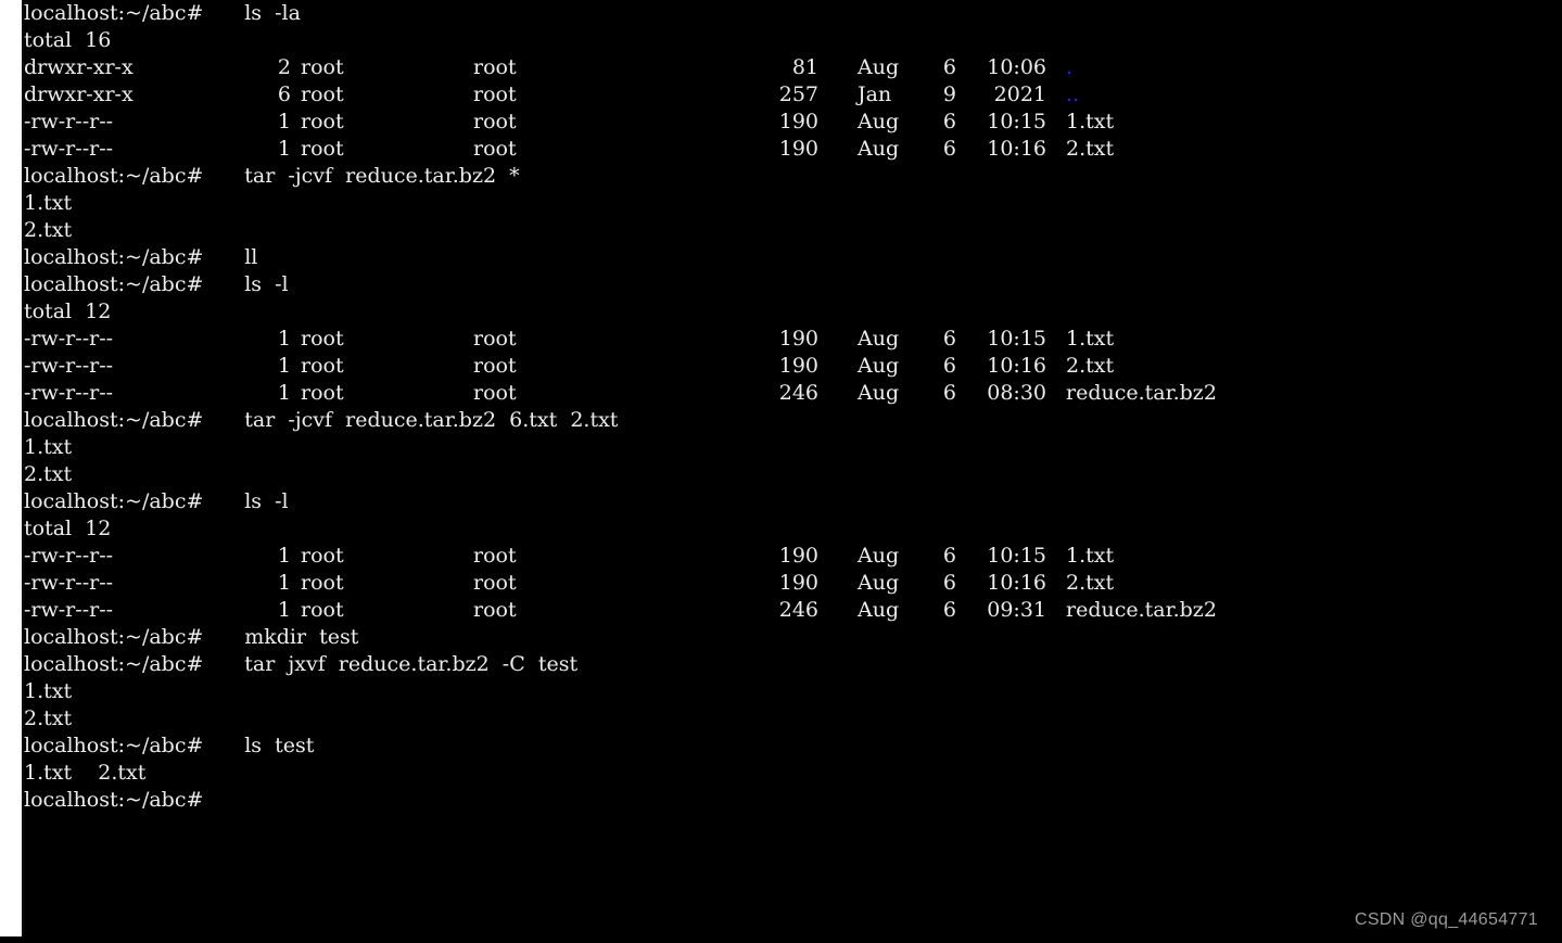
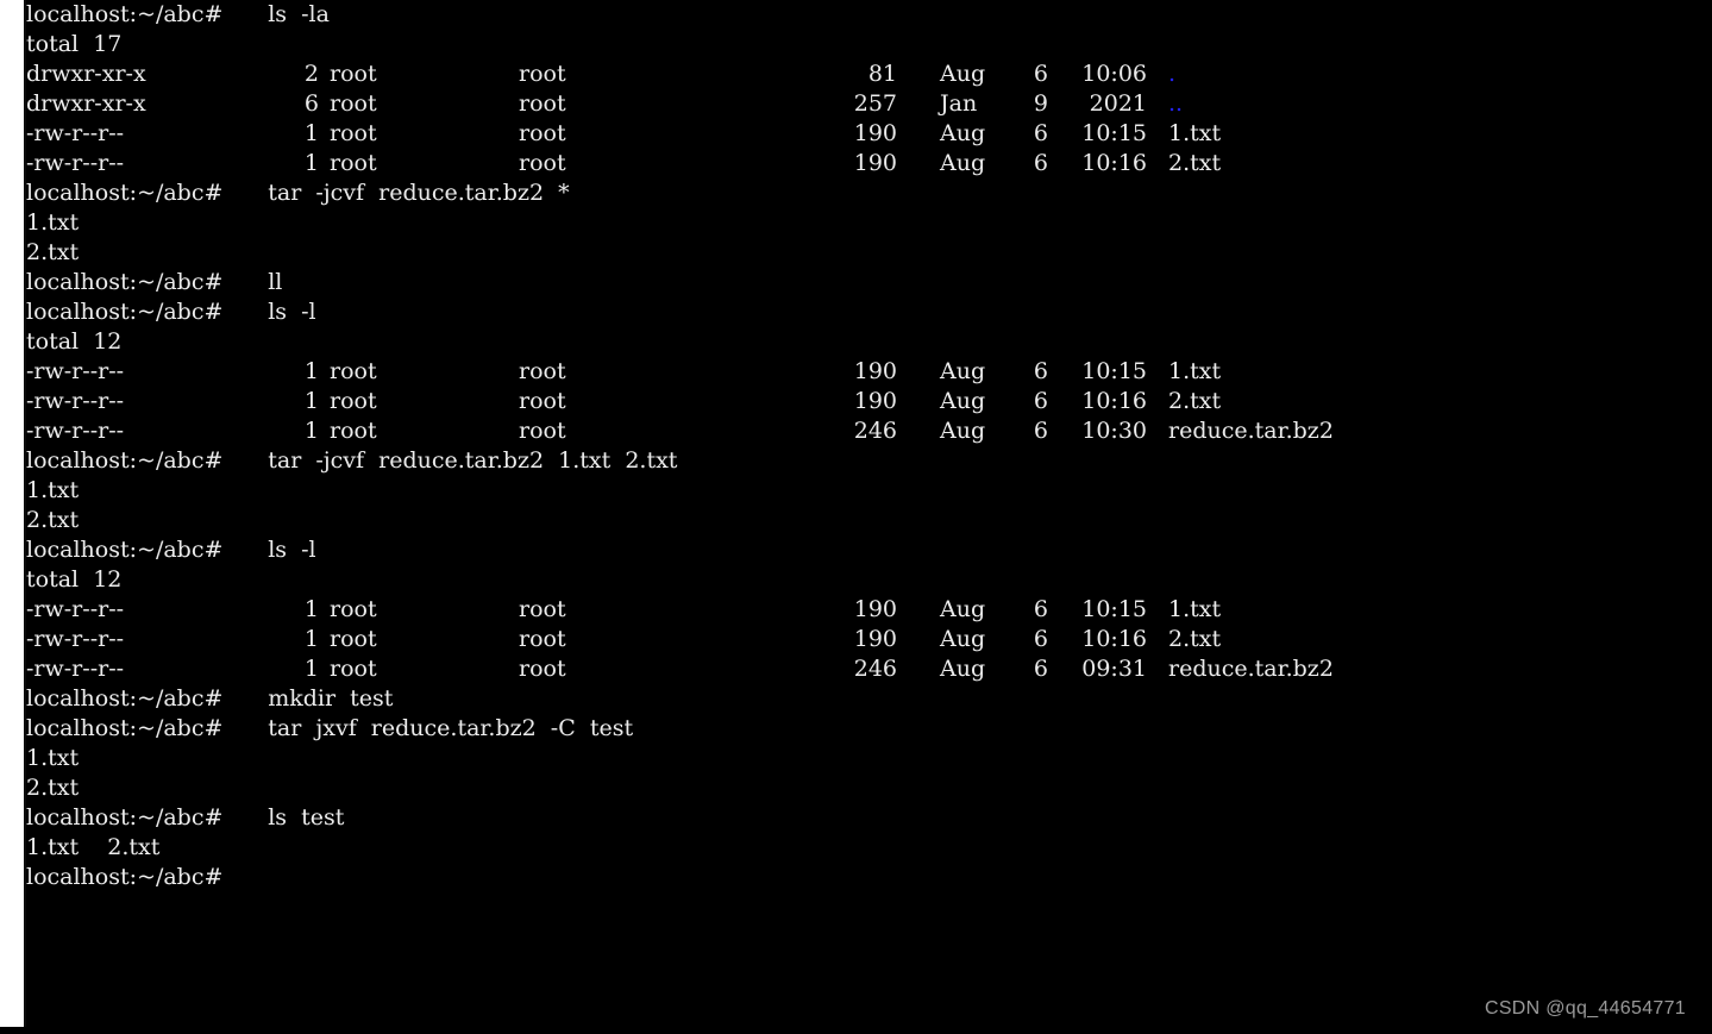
  localhost:~/abc#
  ls -la
- total 16
+ total 17
  drwxr-xr-x
  2
  root
  root
  81
  Aug
  6
  10:06
  .
  drwxr-xr-x
  6
  root
  root
  257
  Jan
  9
  2021
  ..
  -rw-r--r--
  1
  root
  root
  190
  Aug
  6
  10:15
  1.txt
  -rw-r--r--
  1
  root
  root
  190
  Aug
  6
  10:16
  2.txt
  localhost:~/abc#
  tar -jcvf reduce.tar.bz2 *
  1.txt
  2.txt
  localhost:~/abc#
  ll
  localhost:~/abc#
  ls -l
  total 12
  -rw-r--r--
  1
  root
  root
  190
  Aug
  6
  10:15
  1.txt
  -rw-r--r--
  1
  root
  root
  190
  Aug
  6
  10:16
  2.txt
  -rw-r--r--
  1
  root
  root
  246
  Aug
  6
- 08:30
+ 10:30
  reduce.tar.bz2
  localhost:~/abc#
- tar -jcvf reduce.tar.bz2 6.txt 2.txt
+ tar -jcvf reduce.tar.bz2 1.txt 2.txt
  1.txt
  2.txt
  localhost:~/abc#
  ls -l
  total 12
  -rw-r--r--
  1
  root
  root
  190
  Aug
  6
  10:15
  1.txt
  -rw-r--r--
  1
  root
  root
  190
  Aug
  6
  10:16
  2.txt
  -rw-r--r--
  1
  root
  root
  246
  Aug
  6
  09:31
  reduce.tar.bz2
  localhost:~/abc#
  mkdir test
  localhost:~/abc#
  tar jxvf reduce.tar.bz2 -C test
  1.txt
  2.txt
  localhost:~/abc#
  ls test
  1.txt 2.txt
  localhost:~/abc#
  CSDN @qq_44654771
